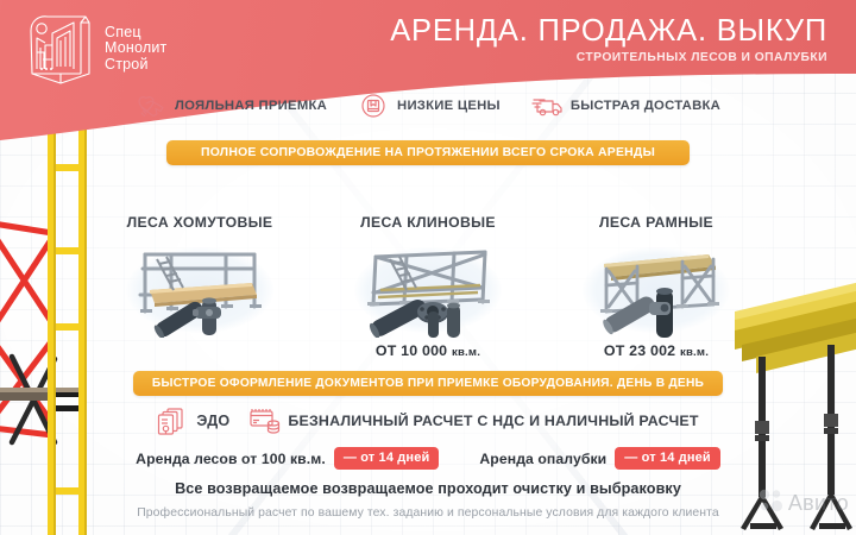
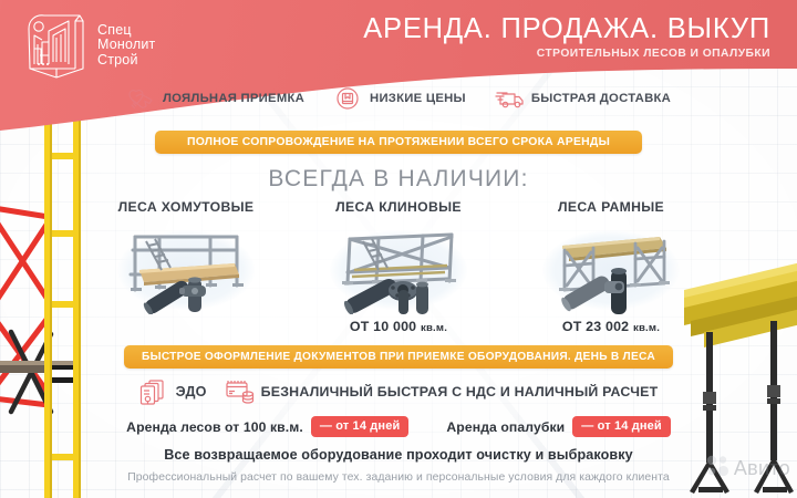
  Спец
  Монолит
  Строй
  АРЕНДА. ПРОДАЖА. ВЫКУП
  СТРОИТЕЛЬНЫХ ЛЕСОВ И ОПАЛУБКИ
  ЛОЯЛЬНАЯ ПРИЕМКА
  НИЗКИЕ ЦЕНЫ
  БЫСТРАЯ ДОСТАВКА
  ПОЛНОЕ СОПРОВОЖДЕНИЕ НА ПРОТЯЖЕНИИ ВСЕГО СРОКА АРЕНДЫ
+ ВСЕГДА В НАЛИЧИИ:
  ЛЕСА ХОМУТОВЫЕ
  ЛЕСА КЛИНОВЫЕ
  ОТ 10 000 кв.м.
  ЛЕСА РАМНЫЕ
  ОТ 23 002 кв.м.
- БЫСТРОЕ ОФОРМЛЕНИЕ ДОКУМЕНТОВ ПРИ ПРИЕМКЕ ОБОРУДОВАНИЯ. ДЕНЬ В ДЕНЬ
+ БЫСТРОЕ ОФОРМЛЕНИЕ ДОКУМЕНТОВ ПРИ ПРИЕМКЕ ОБОРУДОВАНИЯ. ДЕНЬ В ЛЕСА
  ЭДО
- БЕЗНАЛИЧНЫЙ РАСЧЕТ С НДС И НАЛИЧНЫЙ РАСЧЕТ
+ БЕЗНАЛИЧНЫЙ БЫСТРАЯ С НДС И НАЛИЧНЫЙ РАСЧЕТ
  Аренда лесов от 100 кв.м.
  — от 14 дней
  Аренда опалубки
  — от 14 дней
- Все возвращаемое возвращаемое проходит очистку и выбраковку
+ Все возвращаемое оборудование проходит очистку и выбраковку
  Профессиональный расчет по вашему тех. заданию и персональные условия для каждого клиента
  Авито
